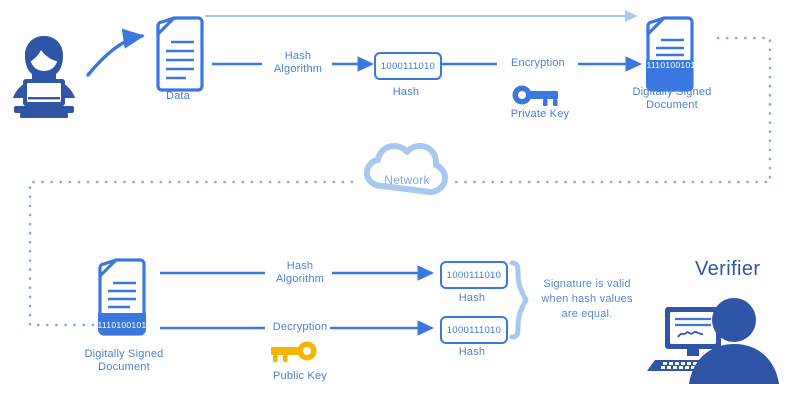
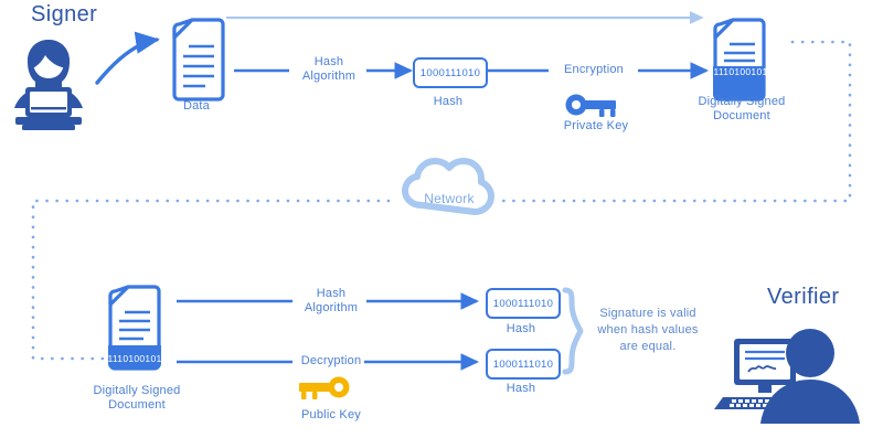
+ Signer
  Data
  Hash
  Algorithm
  1000111010
  Hash
  Encryption
  Private Key
  1110100101
  Digitally Signed
  Document
  Network
  1110100101
  Digitally Signed
  Document
  Hash
  Algorithm
  Decryption
  Public Key
  1000111010
  Hash
  1000111010
  Hash
  Signature is valid
  when hash values
  are equal.
  Verifier
